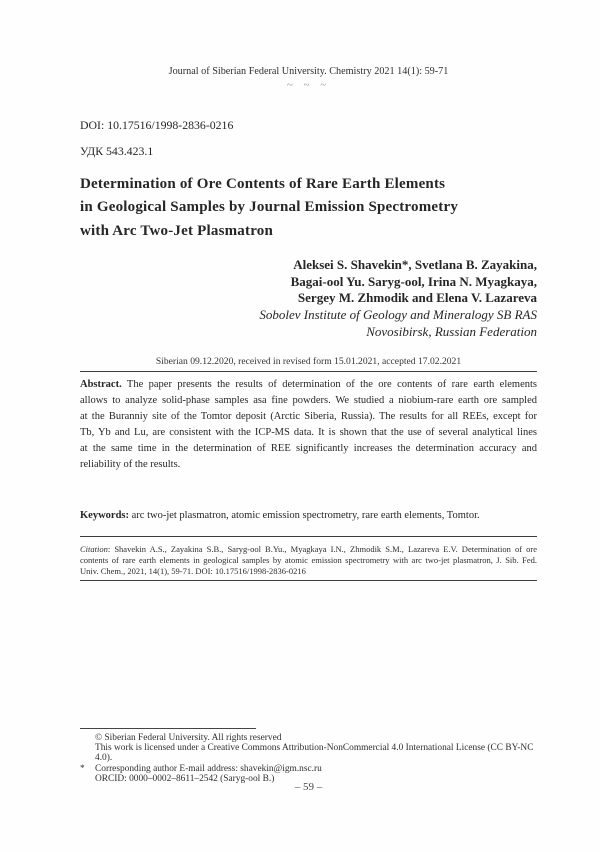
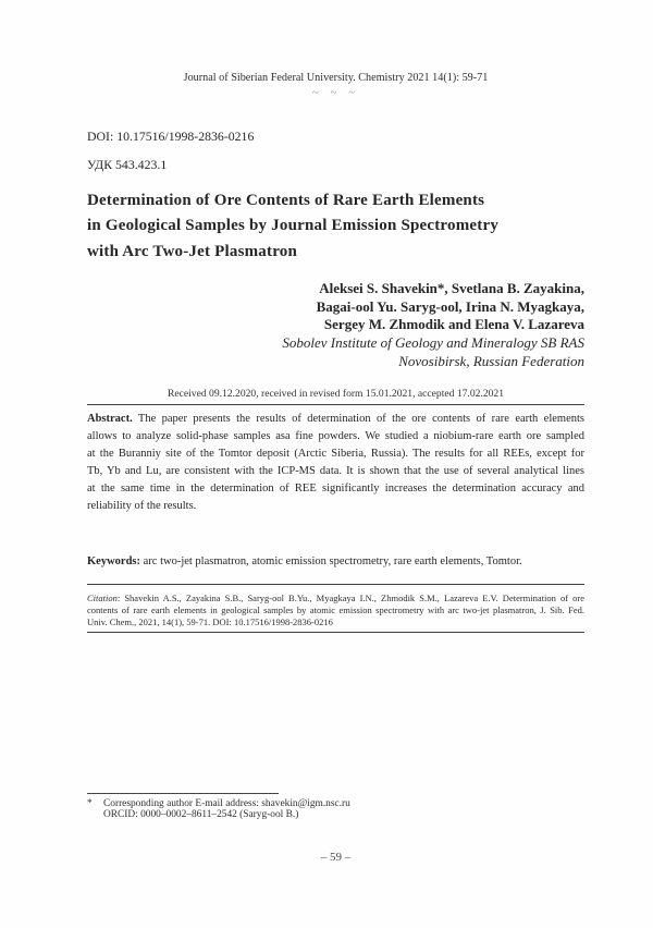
  Journal of Siberian Federal University. Chemistry 2021 14(1): 59-71
  ~ ~ ~
  DOI: 10.17516/1998-2836-0216
  УДК 543.423.1
  Determination of Ore Contents of Rare Earth Elements
  in Geological Samples by Journal Emission Spectrometry
  with Arc Two-Jet Plasmatron
  Aleksei S. Shavekin*, Svetlana B. Zayakina,
  Bagai-ool Yu. Saryg-ool, Irina N. Myagkaya,
  Sergey M. Zhmodik and Elena V. Lazareva
  Sobolev Institute of Geology and Mineralogy SB RAS
  Novosibirsk, Russian Federation
- Siberian 09.12.2020, received in revised form 15.01.2021, accepted 17.02.2021
+ Received 09.12.2020, received in revised form 15.01.2021, accepted 17.02.2021
  Abstract. The paper presents the results of determination of the ore contents of rare earth elements
  allows to analyze solid-phase samples asa fine powders. We studied a niobium-rare earth ore sampled
  at the Buranniy site of the Tomtor deposit (Arctic Siberia, Russia). The results for all REEs, except for
  Tb, Yb and Lu, are consistent with the ICP-MS data. It is shown that the use of several analytical lines
  at the same time in the determination of REE significantly increases the determination accuracy and
  reliability of the results.
  Keywords: arc two-jet plasmatron, atomic emission spectrometry, rare earth elements, Tomtor.
  Citation: Shavekin A.S., Zayakina S.B., Saryg-ool B.Yu., Myagkaya I.N., Zhmodik S.M., Lazareva E.V. Determination of ore
  contents of rare earth elements in geological samples by atomic emission spectrometry with arc two-jet plasmatron, J. Sib. Fed.
  Univ. Chem., 2021, 14(1), 59-71. DOI: 10.17516/1998-2836-0216
- © Siberian Federal University. All rights reserved
- This work is licensed under a Creative Commons Attribution-NonCommercial 4.0 International License (CC BY-NC 4.0).
  *
  Corresponding author E-mail address: shavekin@igm.nsc.ru
  ORCID: 0000–0002–8611–2542 (Saryg-ool B.)
  – 59 –
